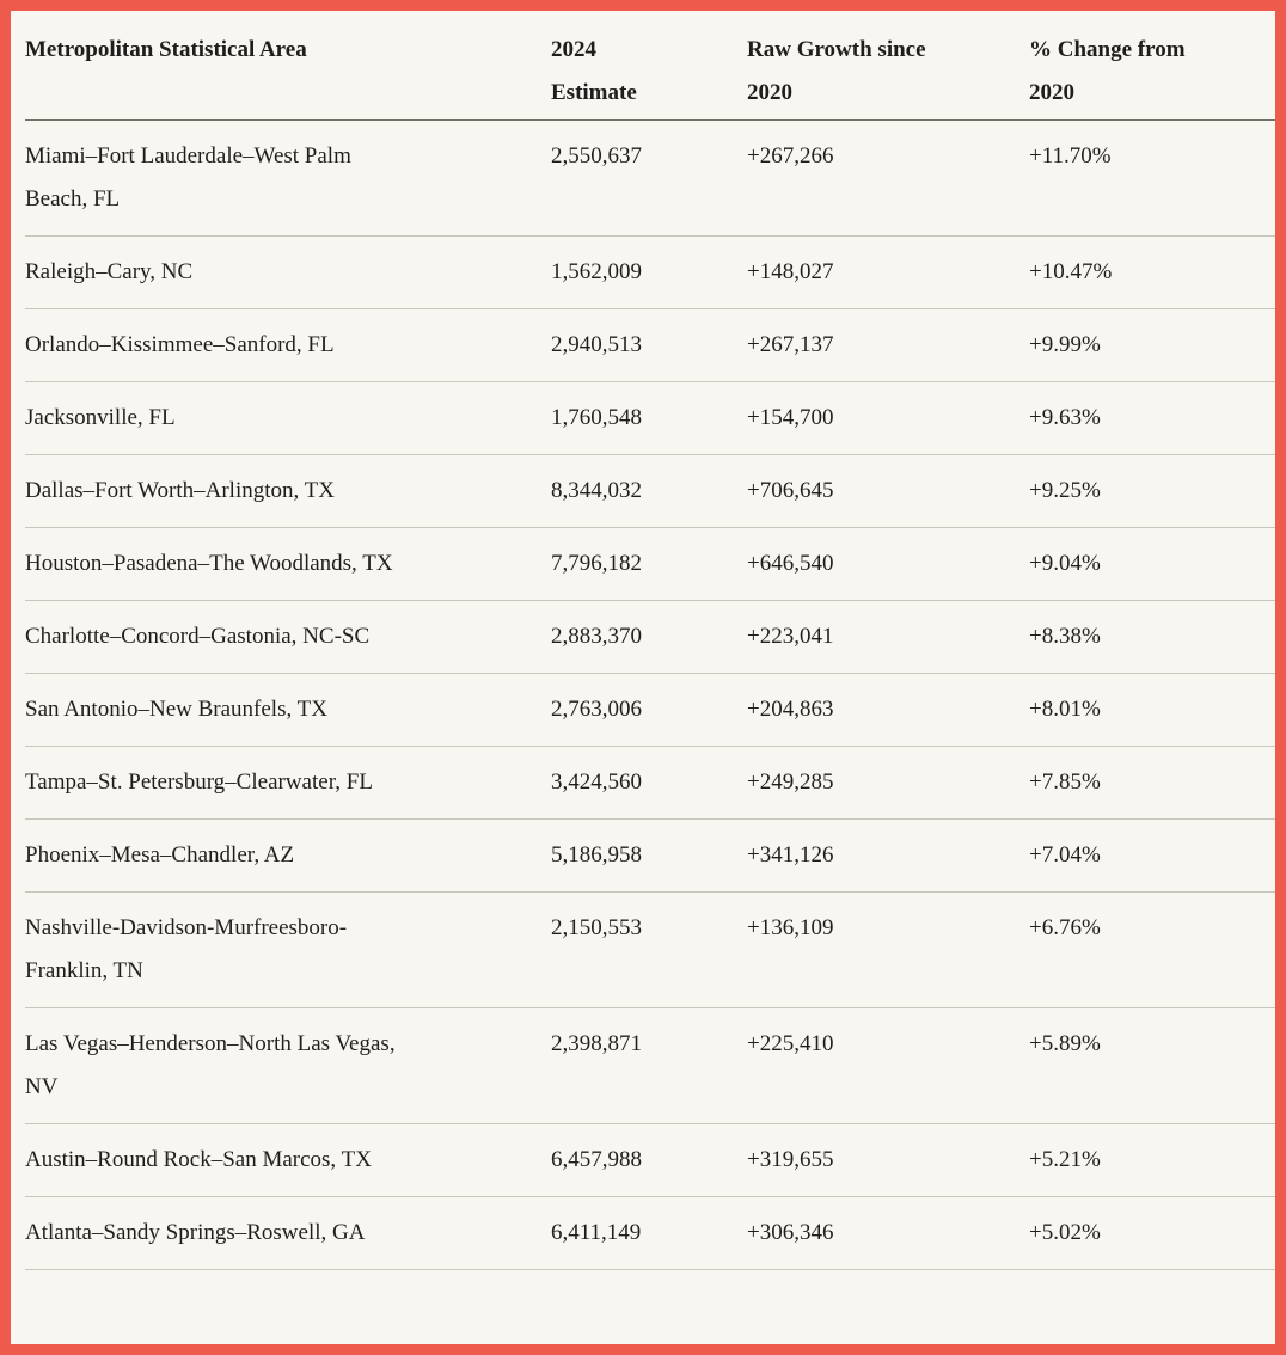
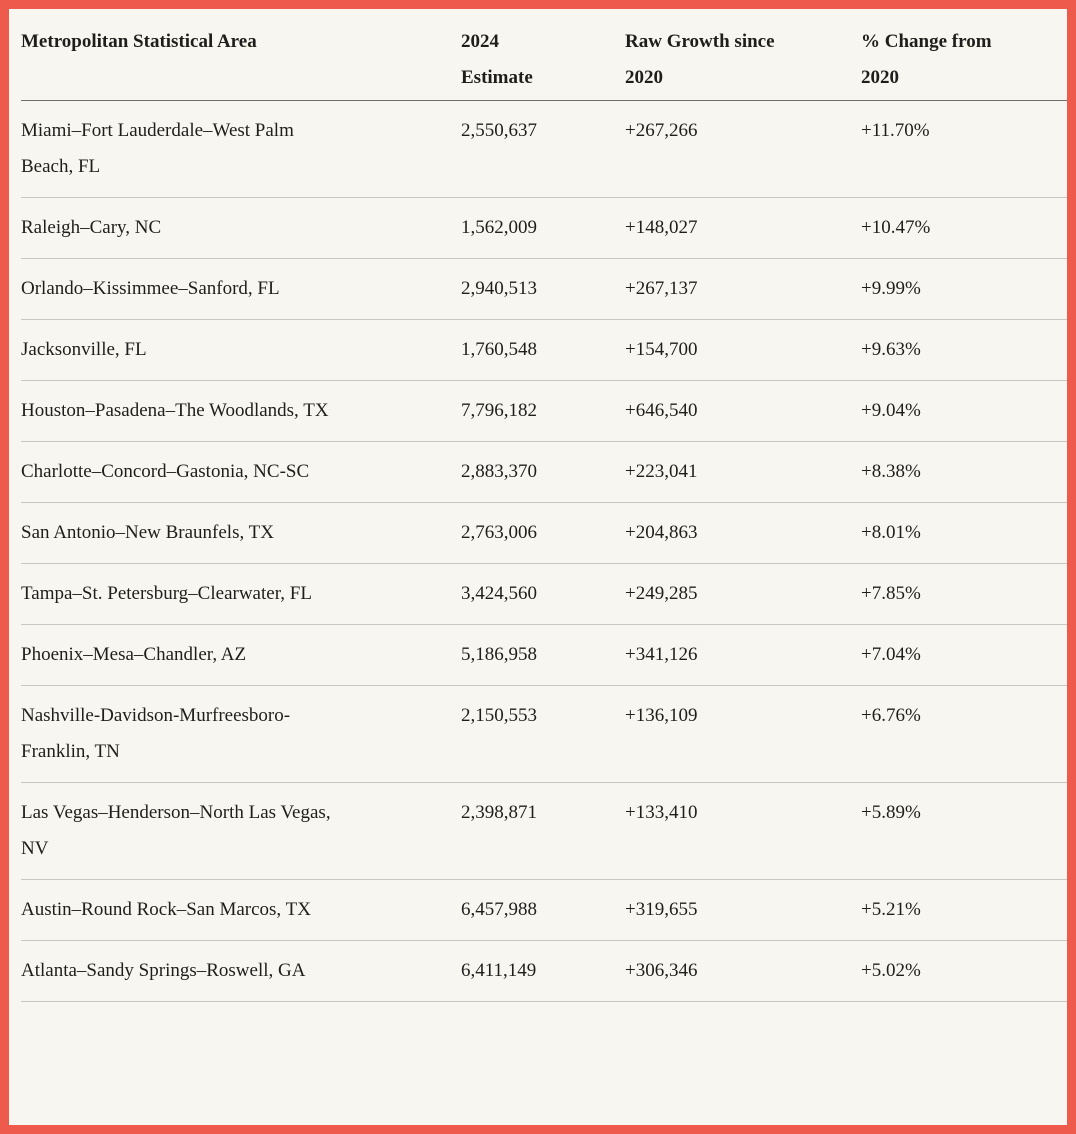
  Metropolitan Statistical Area	2024 Estimate	Raw Growth since 2020	% Change from 2020
  Miami–Fort Lauderdale–West Palm Beach, FL	2,550,637	+267,266	+11.70%
  Raleigh–Cary, NC	1,562,009	+148,027	+10.47%
  Orlando–Kissimmee–Sanford, FL	2,940,513	+267,137	+9.99%
  Jacksonville, FL	1,760,548	+154,700	+9.63%
- Dallas–Fort Worth–Arlington, TX	8,344,032	+706,645	+9.25%
  Houston–Pasadena–The Woodlands, TX	7,796,182	+646,540	+9.04%
  Charlotte–Concord–Gastonia, NC-SC	2,883,370	+223,041	+8.38%
  San Antonio–New Braunfels, TX	2,763,006	+204,863	+8.01%
  Tampa–St. Petersburg–Clearwater, FL	3,424,560	+249,285	+7.85%
  Phoenix–Mesa–Chandler, AZ	5,186,958	+341,126	+7.04%
  Nashville-Davidson-Murfreesboro-Franklin, TN	2,150,553	+136,109	+6.76%
- Las Vegas–Henderson–North Las Vegas, NV	2,398,871	+225,410	+5.89%
+ Las Vegas–Henderson–North Las Vegas, NV	2,398,871	+133,410	+5.89%
  Austin–Round Rock–San Marcos, TX	6,457,988	+319,655	+5.21%
  Atlanta–Sandy Springs–Roswell, GA	6,411,149	+306,346	+5.02%
